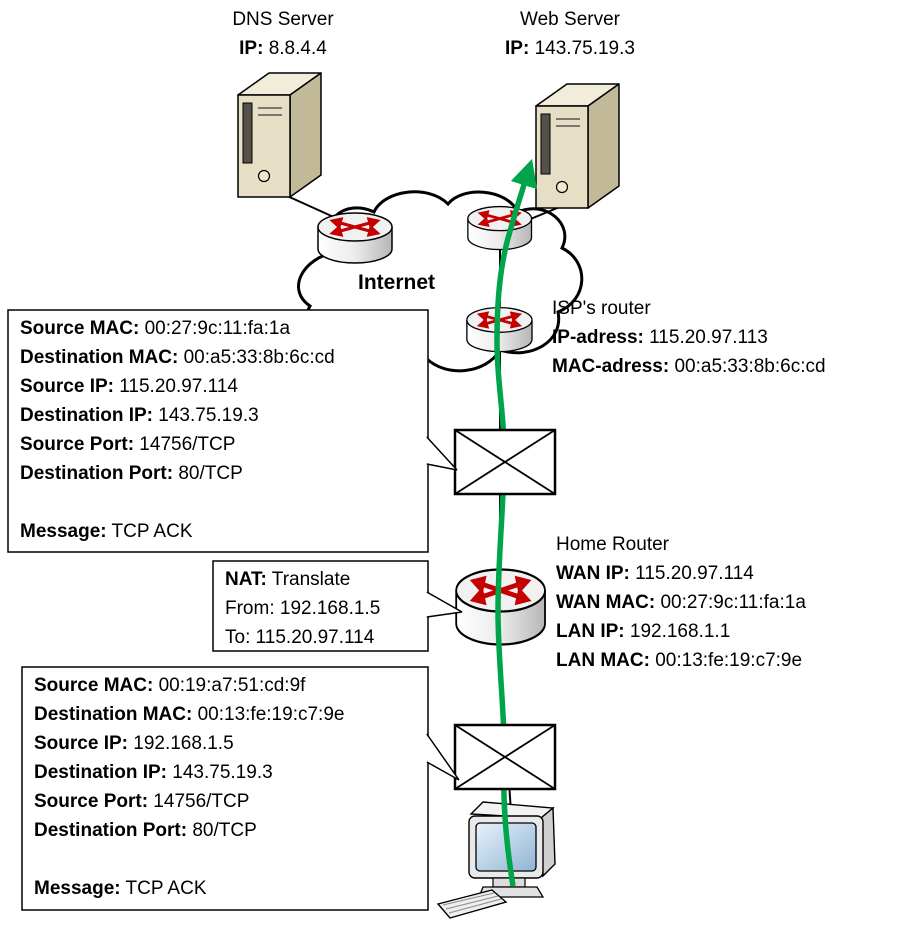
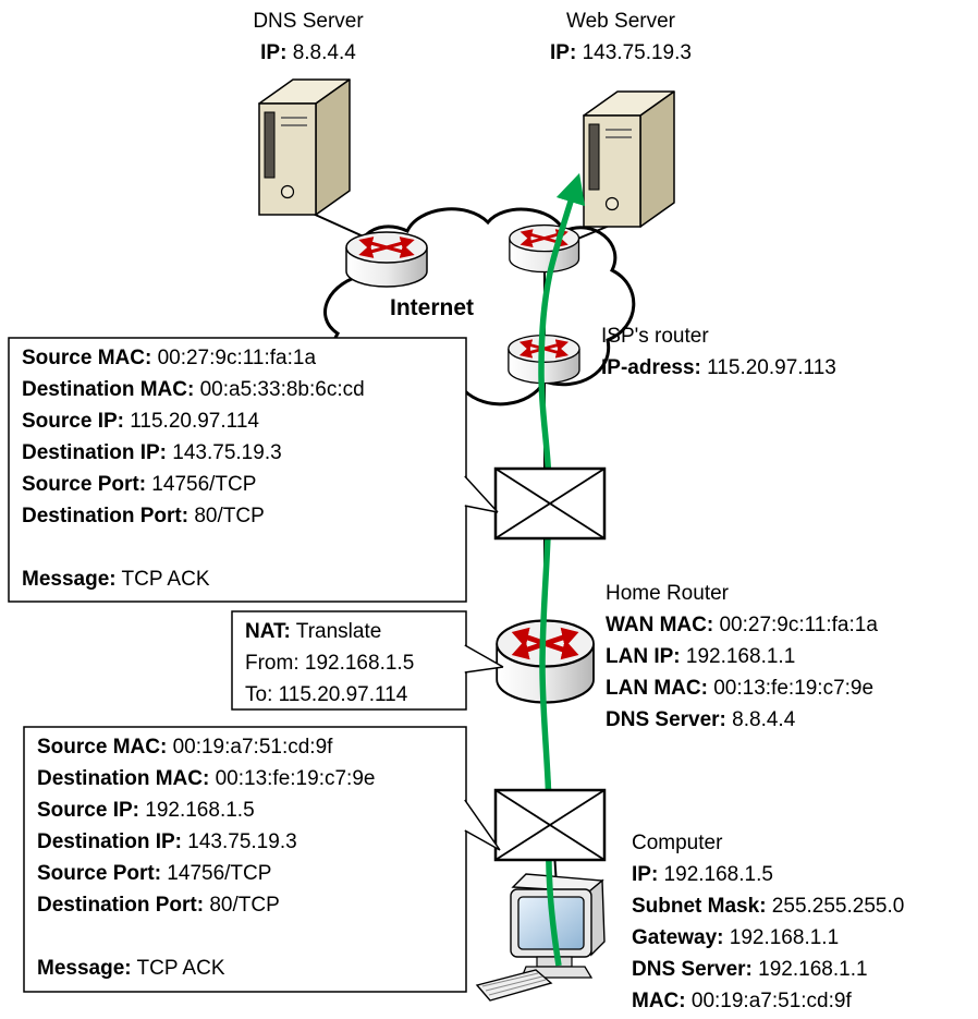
  DNS Server
  IP: 8.8.4.4
  Web Server
  IP: 143.75.19.3
  Internet
  ISP's router
  IP-adress: 115.20.97.113
- MAC-adress: 00:a5:33:8b:6c:cd
  Home Router
- WAN IP: 115.20.97.114
  WAN MAC: 00:27:9c:11:fa:1a
  LAN IP: 192.168.1.1
  LAN MAC: 00:13:fe:19:c7:9e
+ DNS Server: 8.8.4.4
+ Computer
+ IP: 192.168.1.5
+ Subnet Mask: 255.255.255.0
+ Gateway: 192.168.1.1
+ DNS Server: 192.168.1.1
+ MAC: 00:19:a7:51:cd:9f
  Source MAC: 00:27:9c:11:fa:1a
  Destination MAC: 00:a5:33:8b:6c:cd
  Source IP: 115.20.97.114
  Destination IP: 143.75.19.3
  Source Port: 14756/TCP
  Destination Port: 80/TCP
  Message: TCP ACK
  NAT: Translate
  From: 192.168.1.5
  To: 115.20.97.114
  Source MAC: 00:19:a7:51:cd:9f
  Destination MAC: 00:13:fe:19:c7:9e
  Source IP: 192.168.1.5
  Destination IP: 143.75.19.3
  Source Port: 14756/TCP
  Destination Port: 80/TCP
  Message: TCP ACK
